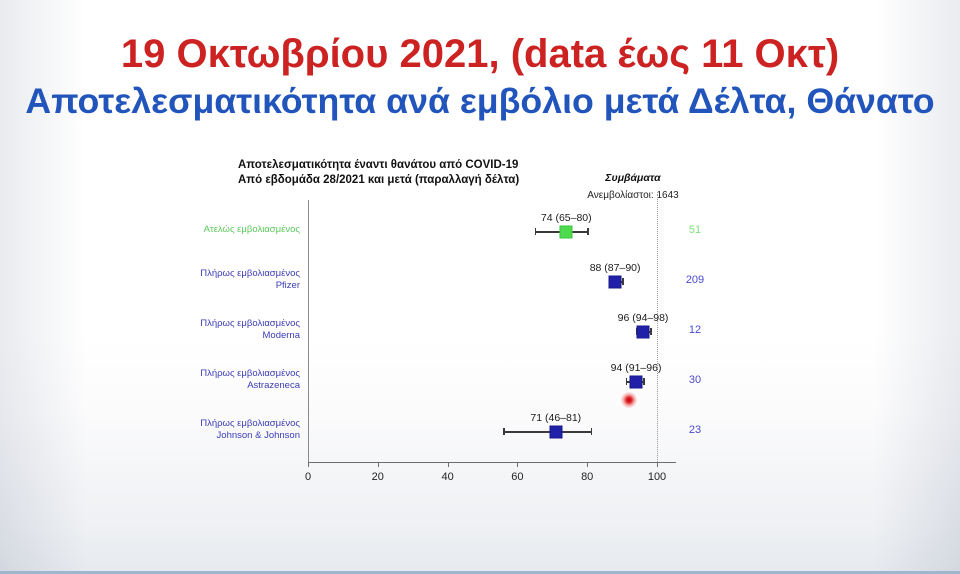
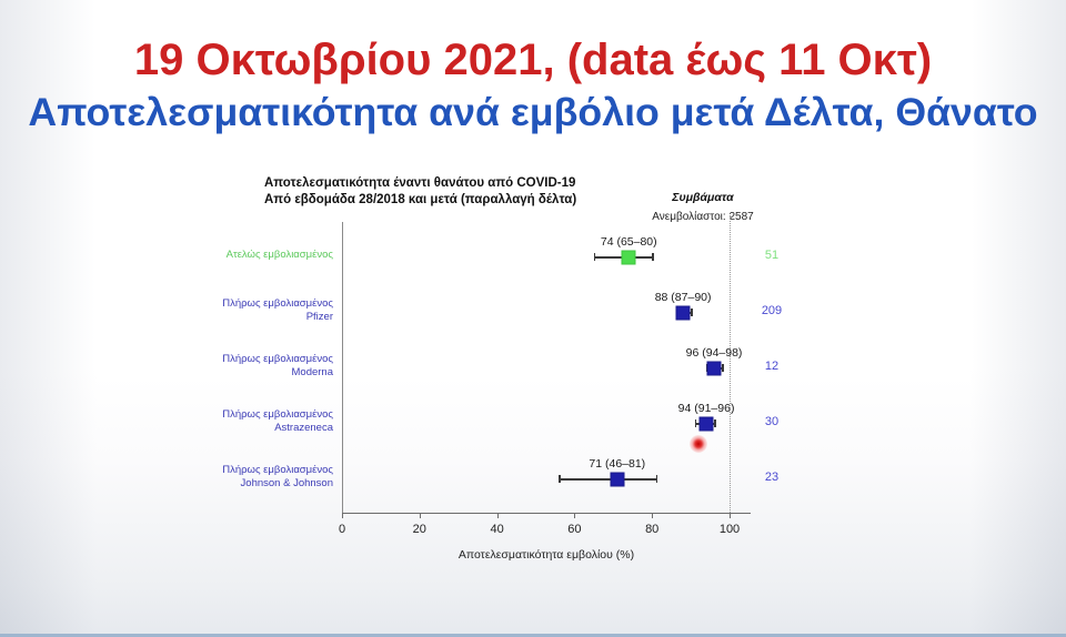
  19 Οκτωβρίου 2021, (data έως 11 Οκτ)
  Αποτελεσματικότητα ανά εμβόλιο μετά Δέλτα, Θάνατο
  Αποτελεσματικότητα έναντι θανάτου από COVID-19
- Από εβδομάδα 28/2021 και μετά (παραλλαγή δέλτα)
+ Από εβδομάδα 28/2018 και μετά (παραλλαγή δέλτα)
  Συμβάματα
- Ανεμβολίαστοι: 1643
+ Ανεμβολίαστοι: 2587
  0
  20
  40
  60
  80
  100
+ Αποτελεσματικότητα εμβολίου (%)
  Ατελώς εμβολιασμένος
  74 (65–80)
  51
  Πλήρως εμβολιασμένος
  Pfizer
  88 (87–90)
  209
  Πλήρως εμβολιασμένος
  Moderna
  96 (94–98)
  12
  Πλήρως εμβολιασμένος
  Astrazeneca
  94 (91–96)
  30
  Πλήρως εμβολιασμένος
  Johnson & Johnson
  71 (46–81)
  23
